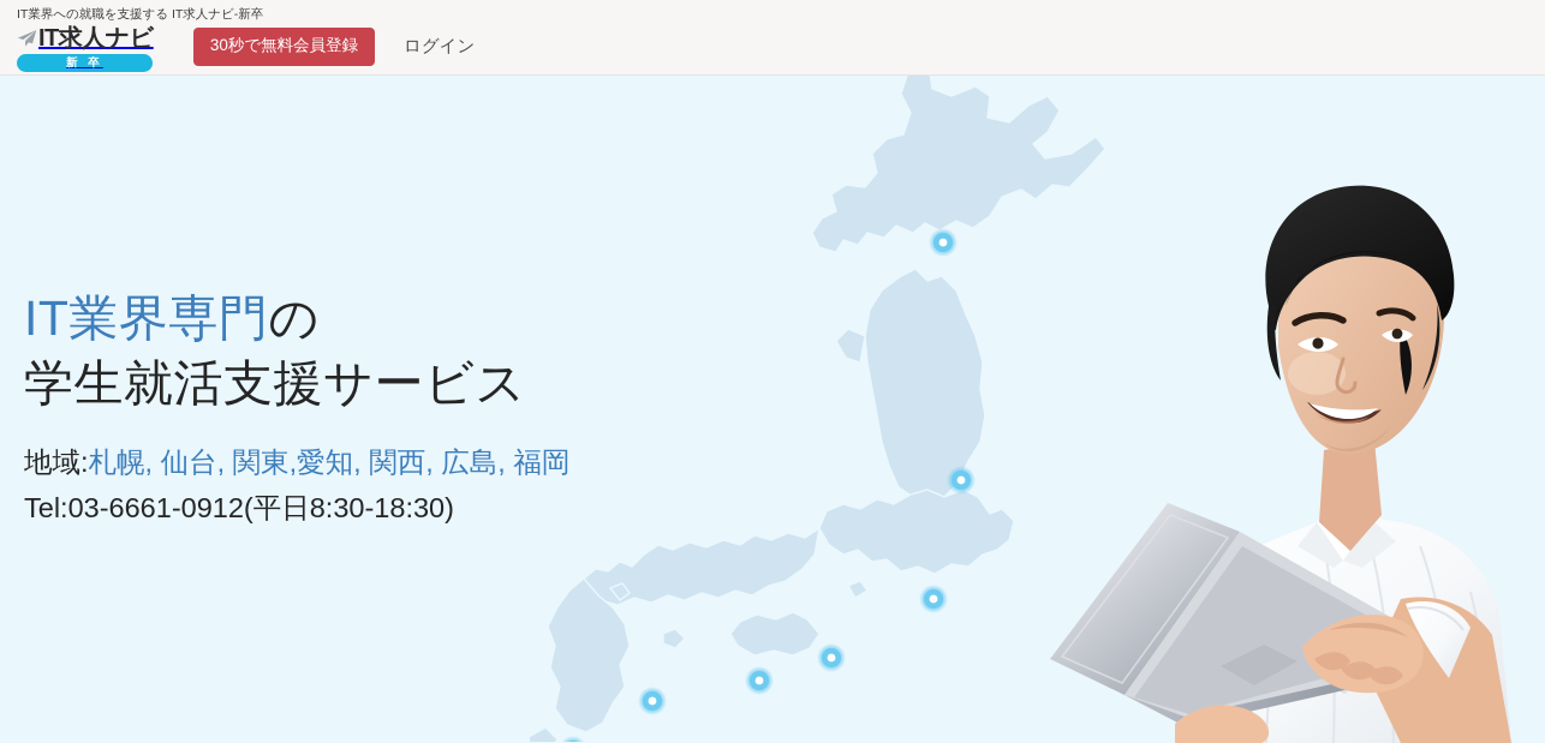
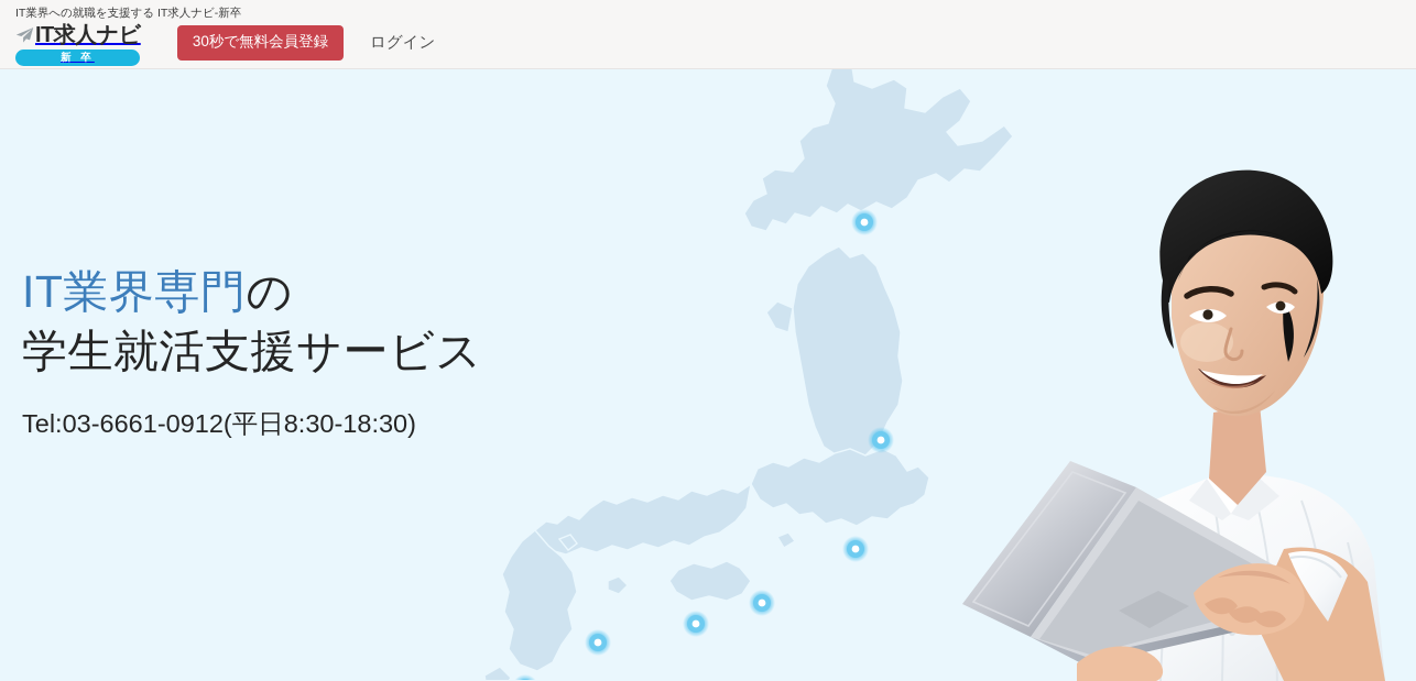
  IT業界への就職を支援する IT求人ナビ-新卒
  IT求人ナビ
  新 卒
  30秒で無料会員登録
  ログイン
  IT業界専門の
  学生就活支援サービス
- 地域:札幌, 仙台, 関東,愛知, 関西, 広島, 福岡
  Tel:03-6661-0912(平日8:30-18:30)
